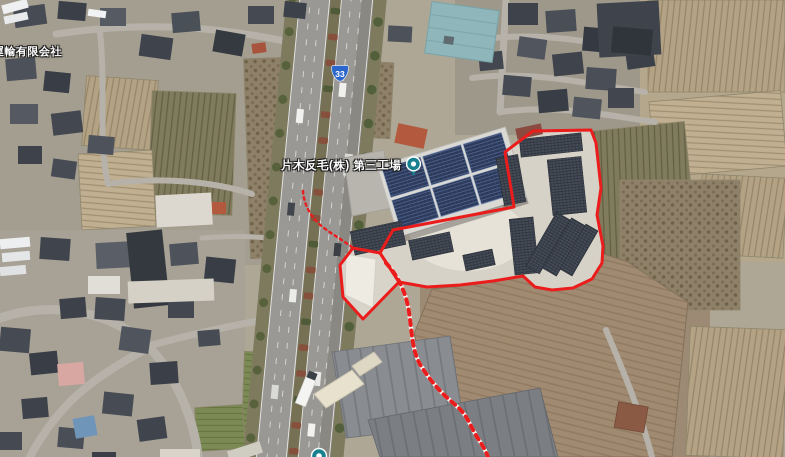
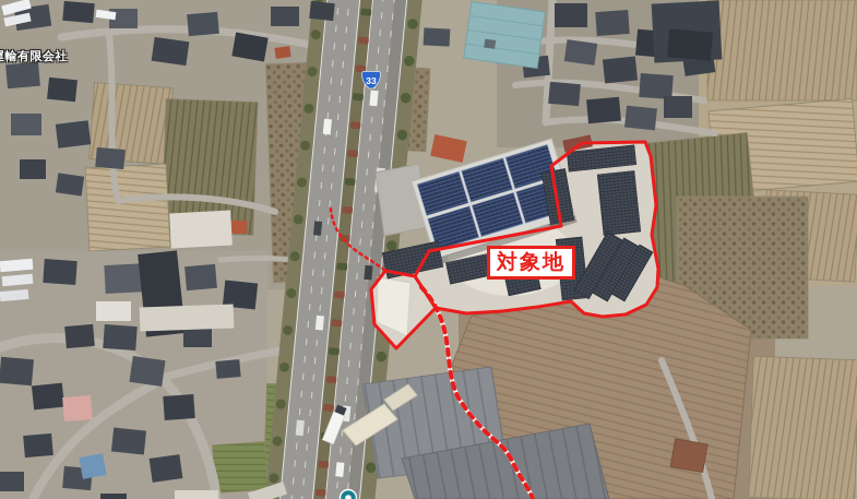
  33
- 片木反毛(株) 第三工場
  輸有限会社
+ 対象地
